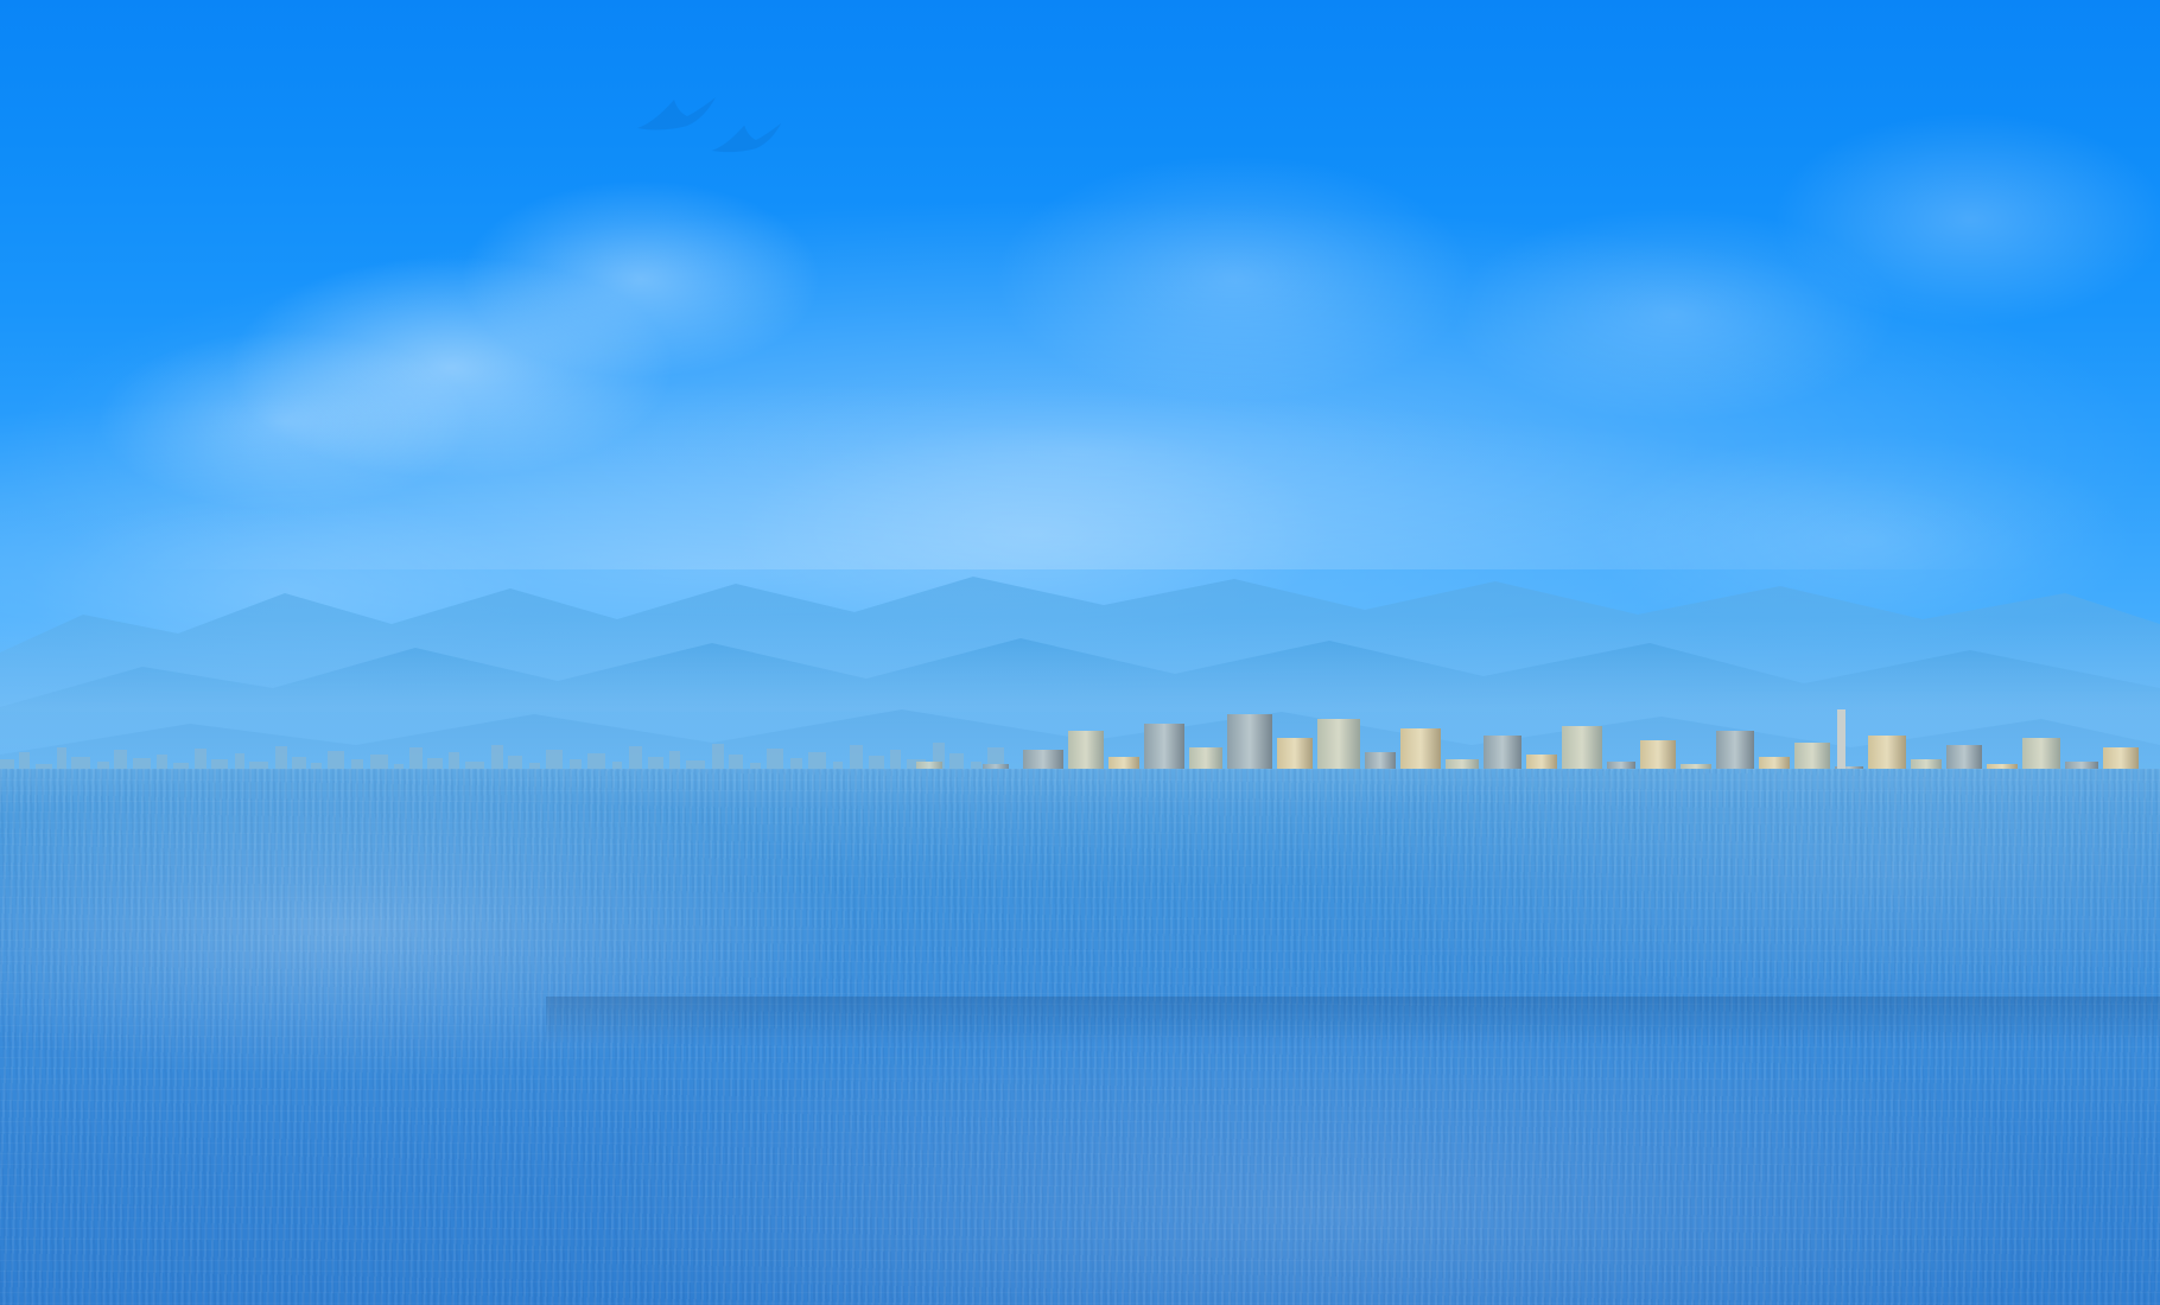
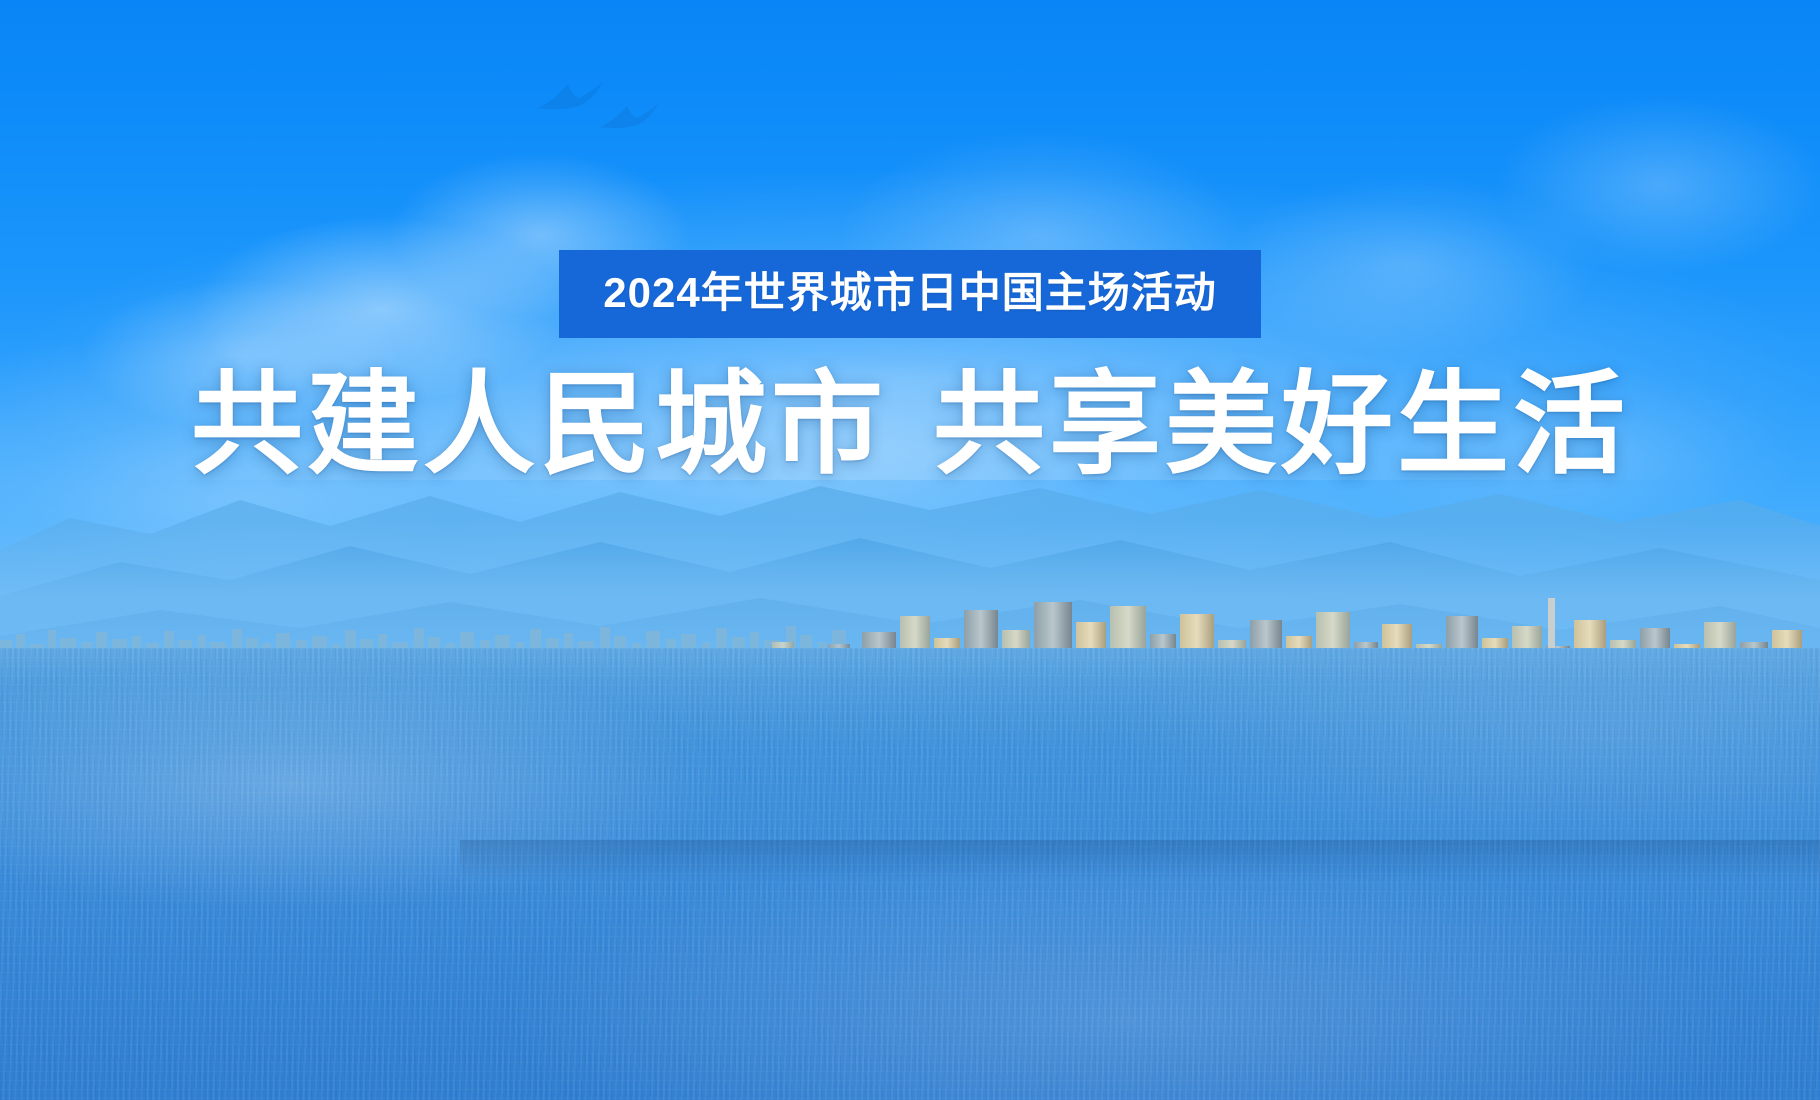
+ 2024年世界城市日中国主场活动
+ 共建人民城市 共享美好生活
